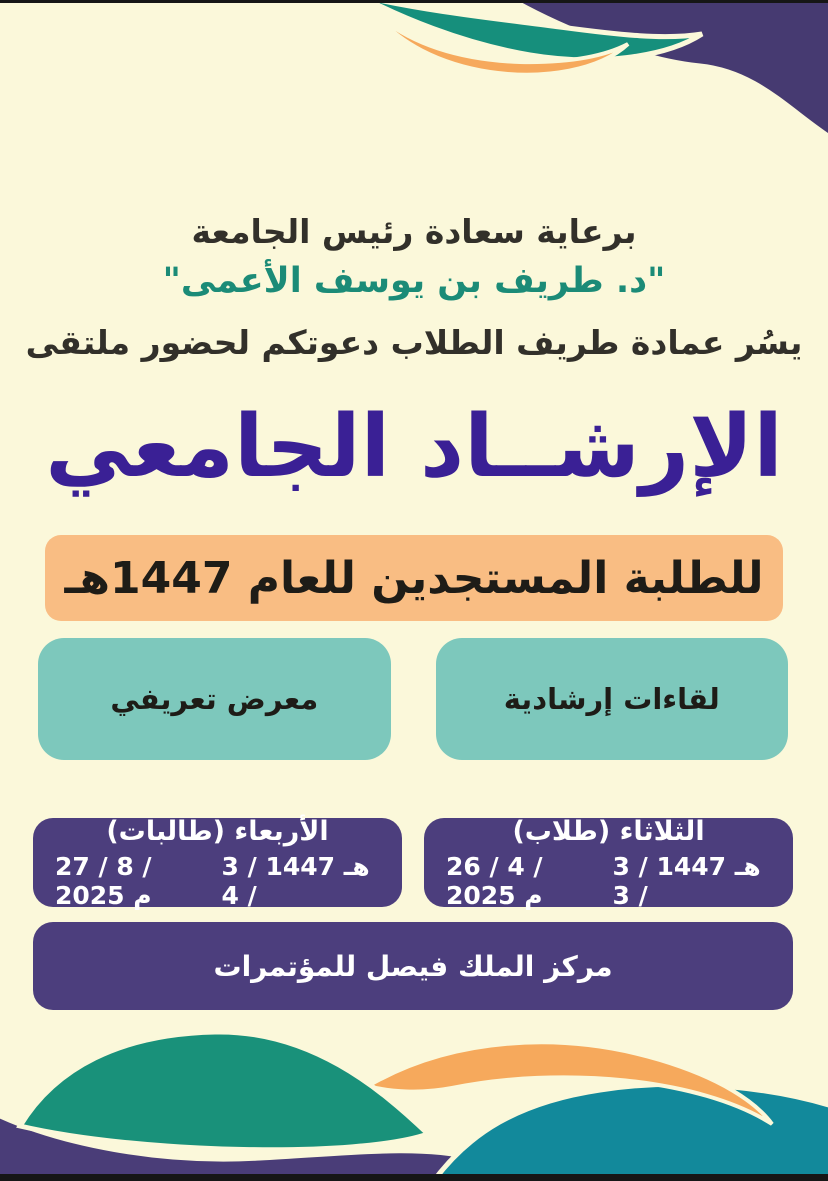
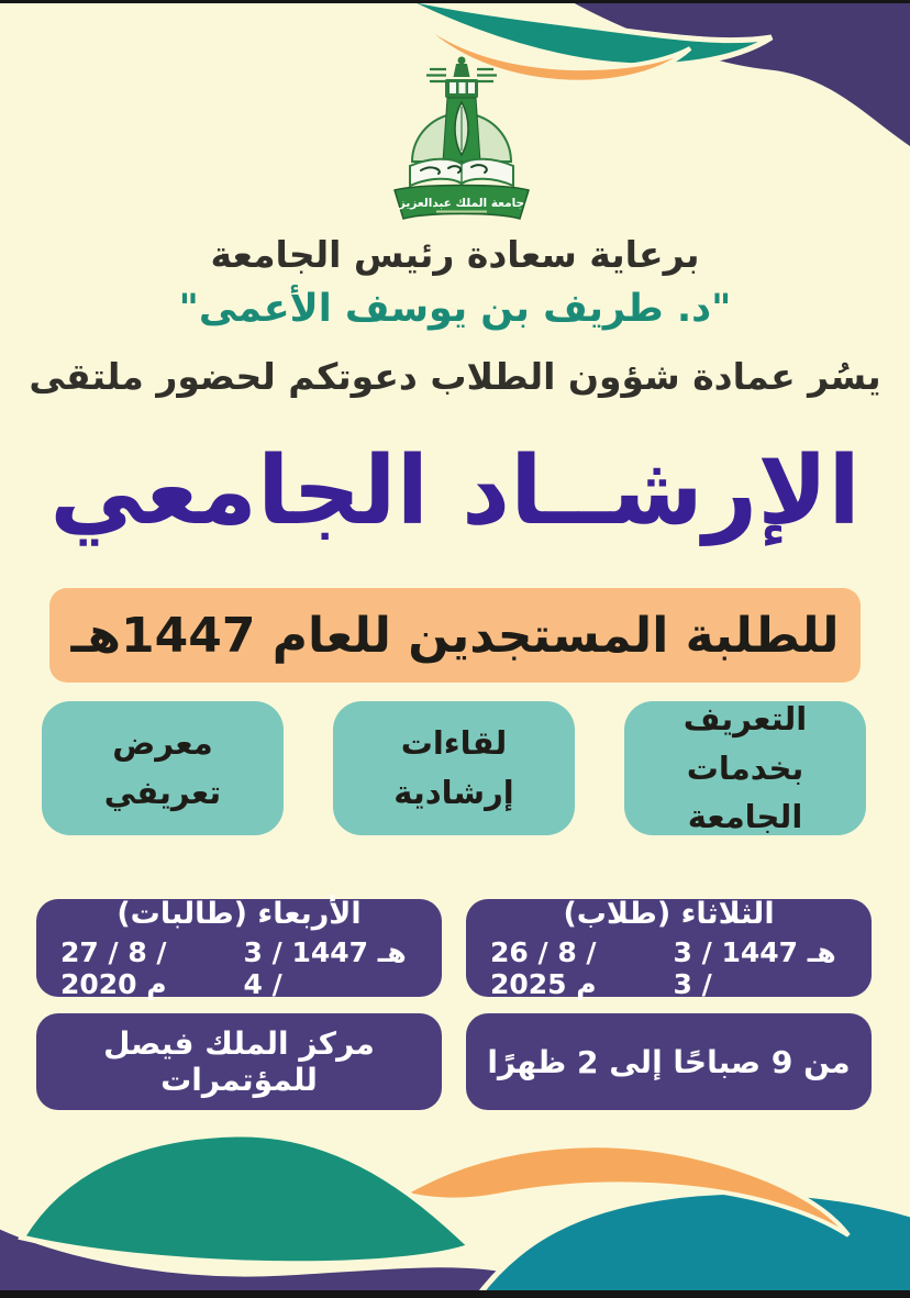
+ جامعة الملك عبدالعزيز
  برعاية سعادة رئيس الجامعة
  "د. طريف بن يوسف الأعمى"
- يسُر عمادة طريف الطلاب دعوتكم لحضور ملتقى
+ يسُر عمادة شؤون الطلاب دعوتكم لحضور ملتقى
  الإرشــاد الجامعي
  للطلبة المستجدين للعام 1447هـ
+ التعريف بخدمات الجامعة
  لقاءات إرشادية
  معرض تعريفي
  الثلاثاء (طلاب)
- 26 / 4 / 2025 م
+ 26 / 8 / 2025 م
  هـ 1447 / 3 / 3
  الأربعاء (طالبات)
- 27 / 8 / 2025 م
+ 27 / 8 / 2020 م
  هـ 1447 / 3 / 4
+ من 9 صباحًا إلى 2 ظهرًا
  مركز الملك فيصل للمؤتمرات
